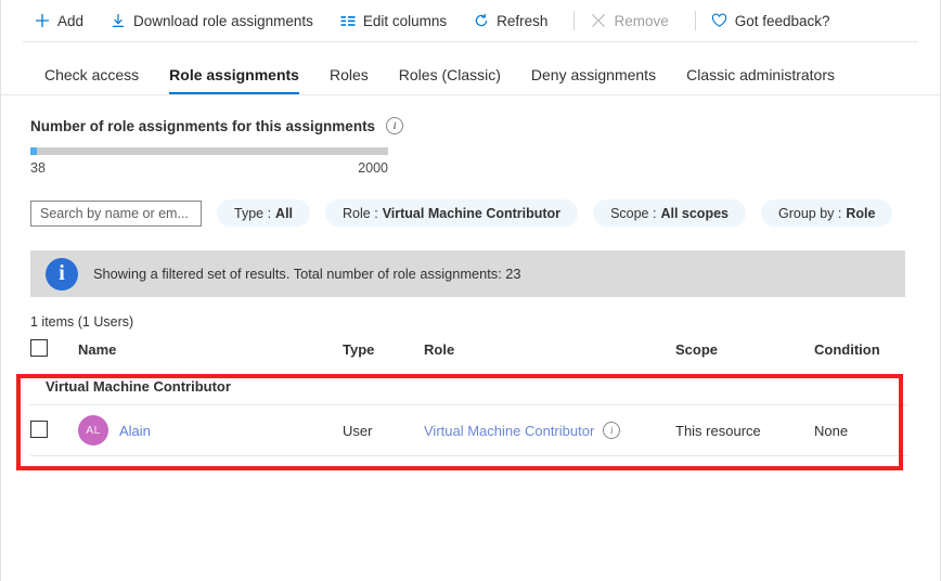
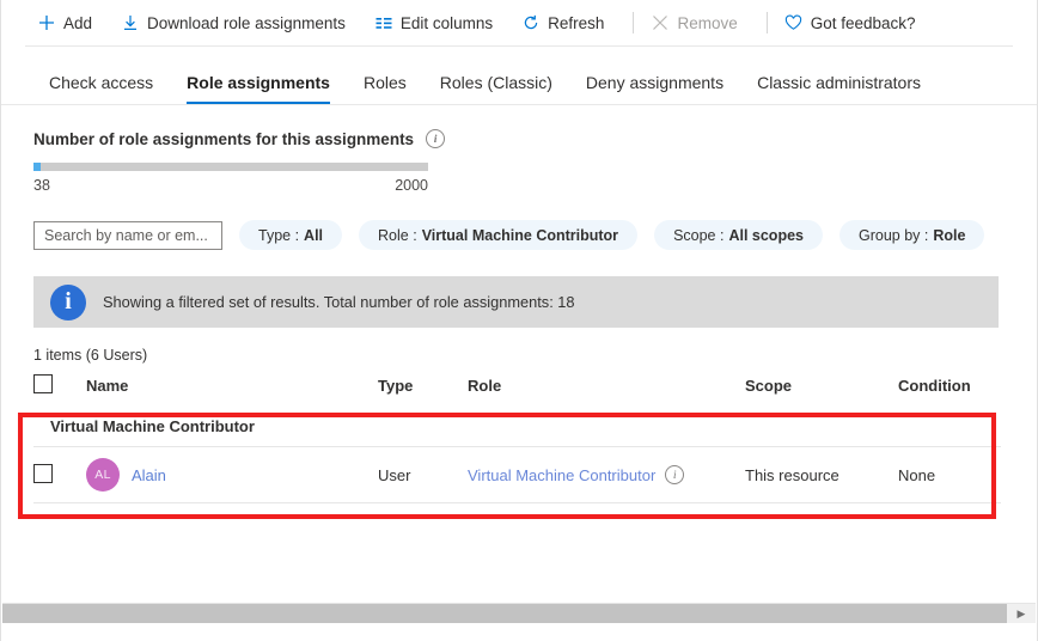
  Add
  Download role assignments
  Edit columns
  Refresh
  Remove
  Got feedback?
  Check access
  Role assignments
  Roles
  Roles (Classic)
  Deny assignments
  Classic administrators
  Number of role assignments for this assignments
  i
  38
  2000
  Search by name or em...
  Type :
  All
  Role :
  Virtual Machine Contributor
  Scope :
  All scopes
  Group by :
  Role
  i
- Showing a filtered set of results. Total number of role assignments: 23
+ Showing a filtered set of results. Total number of role assignments: 18
- 1 items (1 Users)
+ 1 items (6 Users)
  	Name	Type	Role	Scope	Condition
  Virtual Machine Contributor
  	AL Alain	User	Virtual Machine Contributor i	This resource	None
+ ▶
